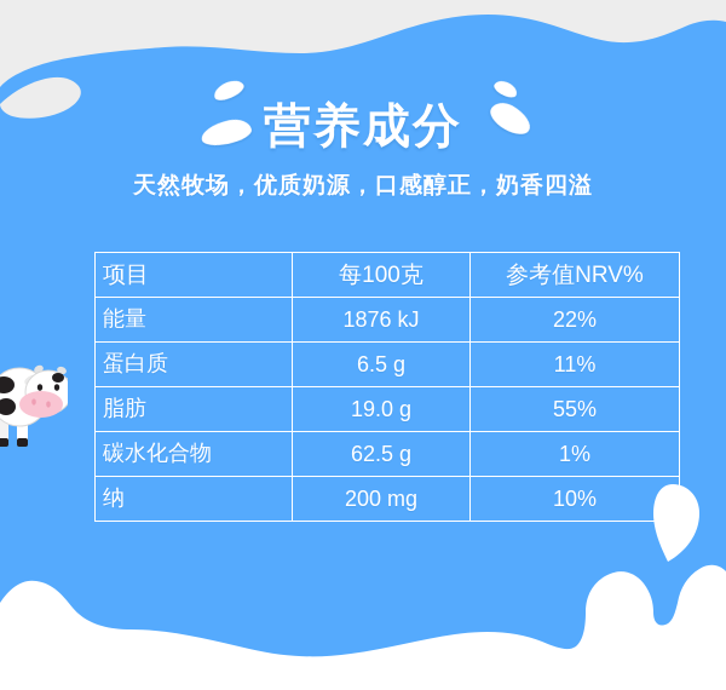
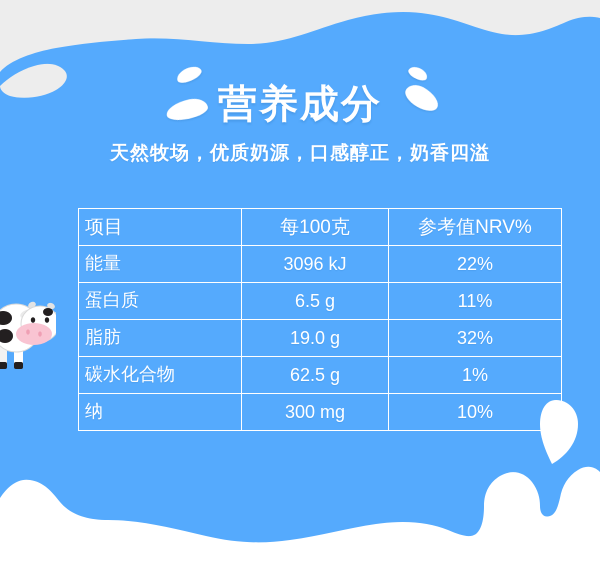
  营养成分
  天然牧场，优质奶源，口感醇正，奶香四溢
  项目	每100克	参考值NRV%
- 能量	1876 kJ	22%
+ 能量	3096 kJ	22%
  蛋白质	6.5 g	11%
- 脂肪	19.0 g	55%
+ 脂肪	19.0 g	32%
  碳水化合物	62.5 g	1%
- 纳	200 mg	10%
+ 纳	300 mg	10%
